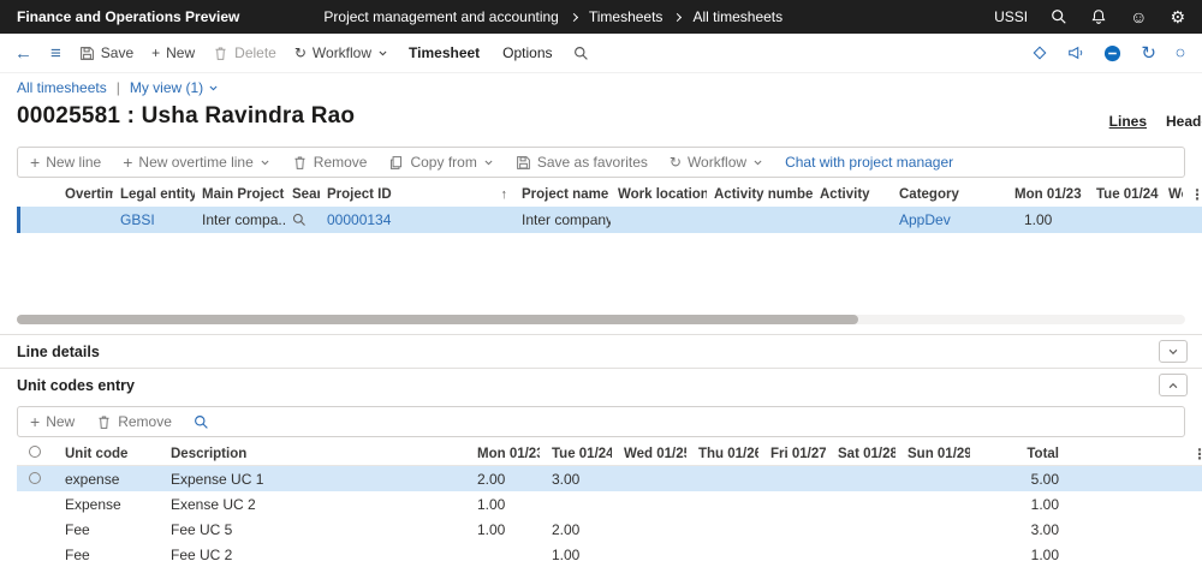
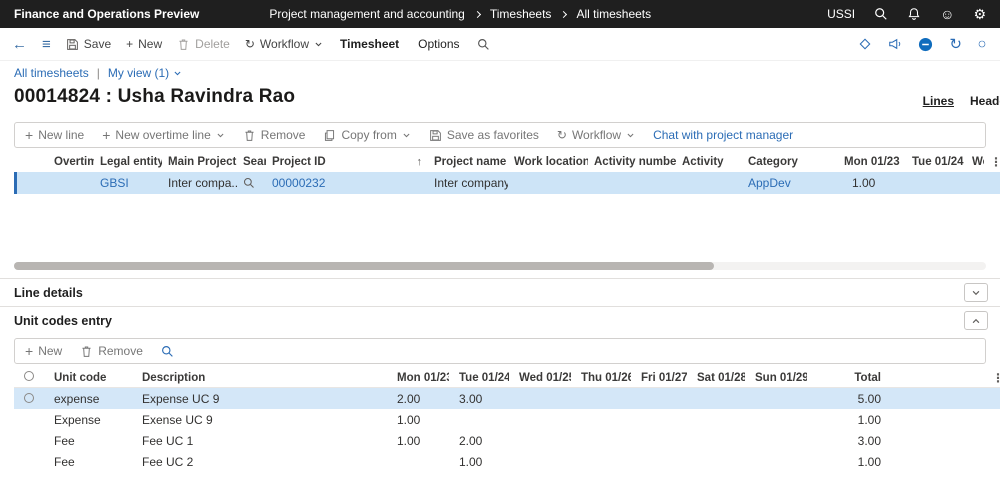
  Finance and Operations Preview
  Project management and accounting
  Timesheets
  All timesheets
  USSI
  ☺
  ⚙
  ←
  ≡
  Save
  +
  New
  Delete
  ↻
  Workflow
  Timesheet
  Options
  ↻
  All timesheets
  |
  My view (1)
- 00025581 : Usha Ravindra Rao
+ 00014824 : Usha Ravindra Rao
  Lines
  +
  New line
  +
  New overtime line
  Remove
  Copy from
  Save as favorites
  ↻
  Workflow
  Chat with project manager
  Overtim
  Legal entity
  Main Project
  Project ID
  ↑
  Project name
  Work location
  Activity numbe
  Activity
  Category
  Mon 01/23
  Tue 01/24
  ⋮
  GBSI
  Inter compa..
- 00000134
+ 00000232
  Inter company
  AppDev
  1.00
  Line details
  Unit codes entry
  +
  New
  Remove
  Unit code
  Description
  Mon 01/2
  Tue 01/24
  Wed 01/2
  Thu 01/26
  Fri 01/27
  Sat 01/28
  Sun 01/29
  Total
  ⋮
  expense
- Expense UC 1
+ Expense UC 9
  2.00
  3.00
  5.00
  Expense
- Exense UC 2
+ Exense UC 9
  1.00
  1.00
  Fee
- Fee UC 5
+ Fee UC 1
  1.00
  2.00
  3.00
  Fee
  Fee UC 2
  1.00
  1.00
